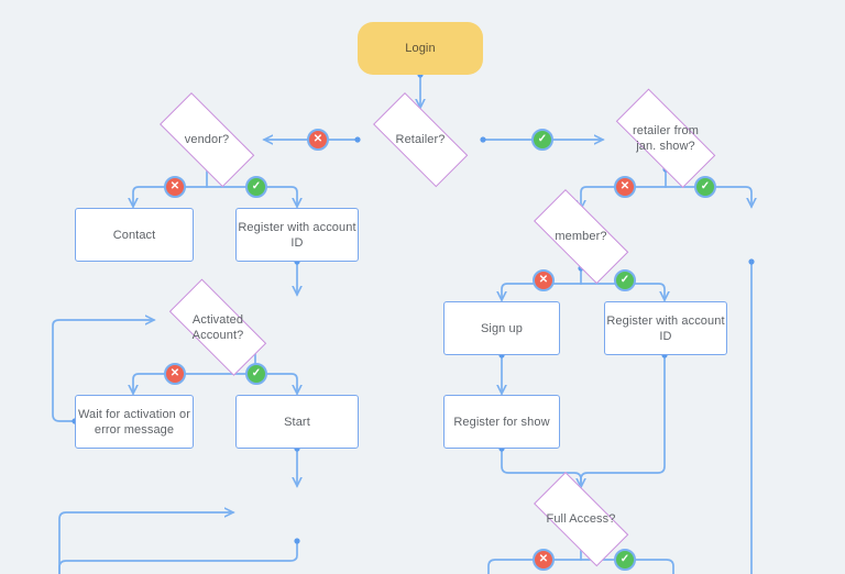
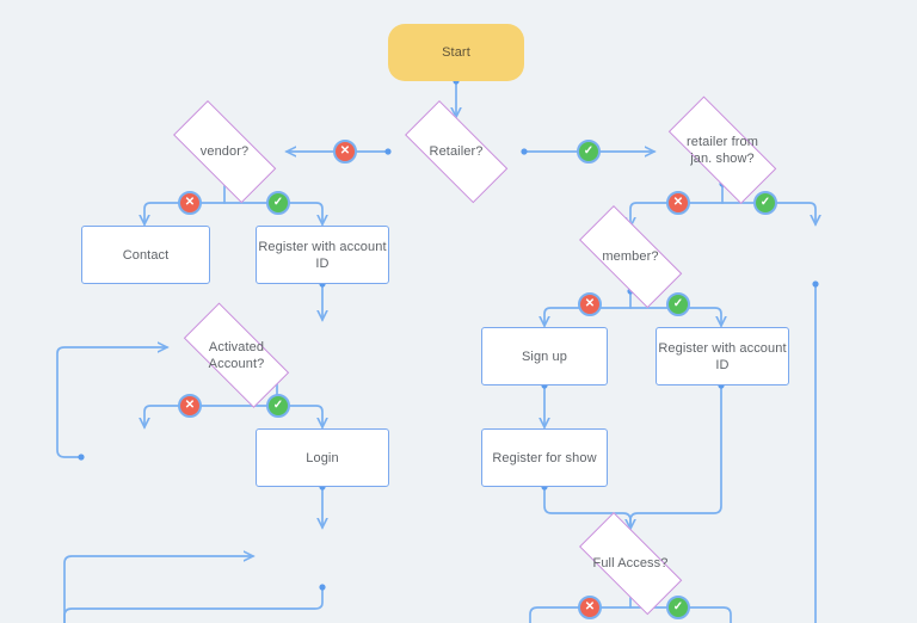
- Login
+ Start
  Retailer?
  vendor?
  retailer from
  jan. show?
  Contact
  Register with account ID
  member?
  Activated
  Account?
  Sign up
  Register with account ID
- Wait for activation or
- error message
- Start
+ Login
  Register for show
  Full Access?
  ✕
  ✓
  ✕
  ✓
  ✕
  ✓
  ✕
  ✓
  ✕
  ✓
  ✕
  ✓
